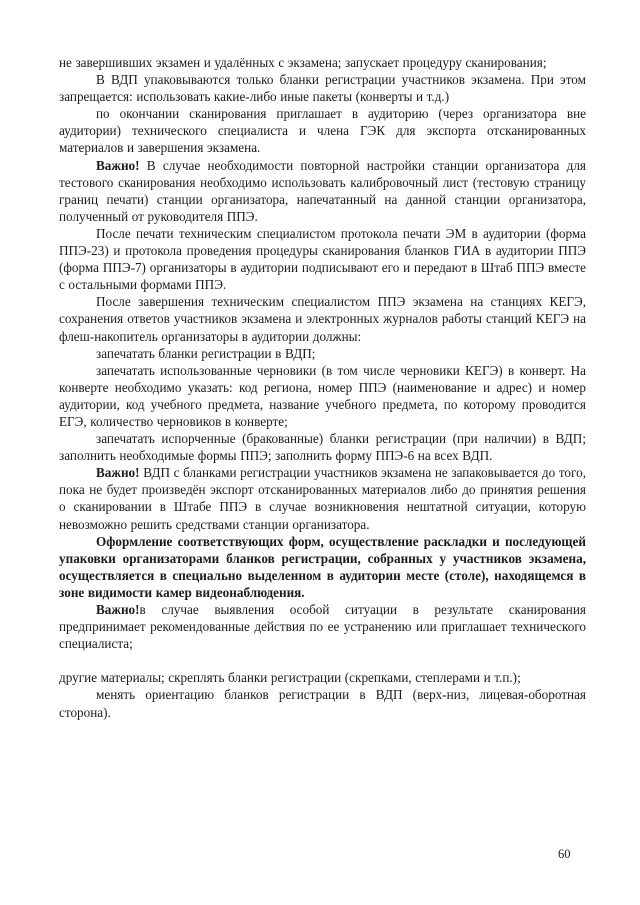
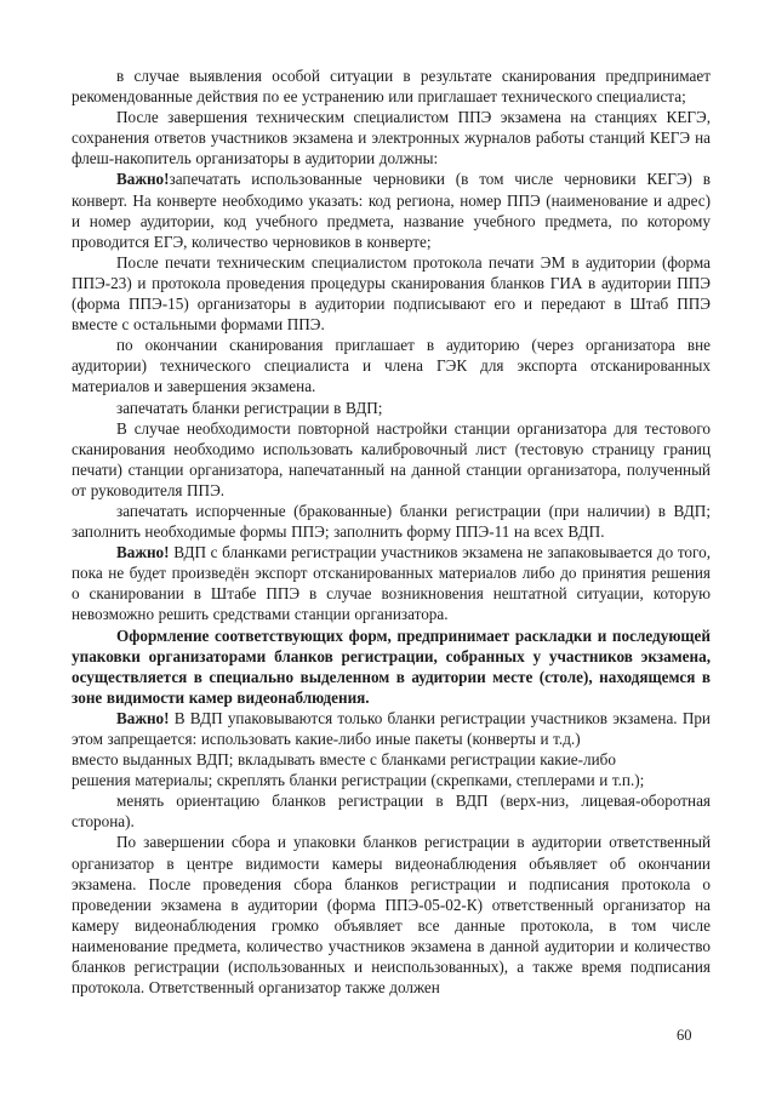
- не завершивших экзамен и удалённых с экзамена; запускает процедуру сканирования;
- В ВДП упаковываются только бланки регистрации участников экзамена. При этом запрещается: использовать какие-либо иные пакеты (конверты и т.д.)
+ в случае выявления особой ситуации в результате сканирования предпринимает рекомендованные действия по ее устранению или приглашает технического специалиста;
- по окончании сканирования приглашает в аудиторию (через организатора вне аудитории) технического специалиста и члена ГЭК для экспорта отсканированных материалов и завершения экзамена.
+ После завершения техническим специалистом ППЭ экзамена на станциях КЕГЭ, сохранения ответов участников экзамена и электронных журналов работы станций КЕГЭ на флеш-накопитель организаторы в аудитории должны:
- Важно! В случае необходимости повторной настройки станции организатора для тестового сканирования необходимо использовать калибровочный лист (тестовую страницу границ печати) станции организатора, напечатанный на данной станции организатора, полученный от руководителя ППЭ.
+ Важно!запечатать использованные черновики (в том числе черновики КЕГЭ) в конверт. На конверте необходимо указать: код региона, номер ППЭ (наименование и адрес) и номер аудитории, код учебного предмета, название учебного предмета, по которому проводится ЕГЭ, количество черновиков в конверте;
- После печати техническим специалистом протокола печати ЭМ в аудитории (форма ППЭ-23) и протокола проведения процедуры сканирования бланков ГИА в аудитории ППЭ (форма ППЭ-7) организаторы в аудитории подписывают его и передают в Штаб ППЭ вместе с остальными формами ППЭ.
+ После печати техническим специалистом протокола печати ЭМ в аудитории (форма ППЭ-23) и протокола проведения процедуры сканирования бланков ГИА в аудитории ППЭ (форма ППЭ-15) организаторы в аудитории подписывают его и передают в Штаб ППЭ вместе с остальными формами ППЭ.
- После завершения техническим специалистом ППЭ экзамена на станциях КЕГЭ, сохранения ответов участников экзамена и электронных журналов работы станций КЕГЭ на флеш-накопитель организаторы в аудитории должны:
+ по окончании сканирования приглашает в аудиторию (через организатора вне аудитории) технического специалиста и члена ГЭК для экспорта отсканированных материалов и завершения экзамена.
  запечатать бланки регистрации в ВДП;
- запечатать использованные черновики (в том числе черновики КЕГЭ) в конверт. На конверте необходимо указать: код региона, номер ППЭ (наименование и адрес) и номер аудитории, код учебного предмета, название учебного предмета, по которому проводится ЕГЭ, количество черновиков в конверте;
+ В случае необходимости повторной настройки станции организатора для тестового сканирования необходимо использовать калибровочный лист (тестовую страницу границ печати) станции организатора, напечатанный на данной станции организатора, полученный от руководителя ППЭ.
- запечатать испорченные (бракованные) бланки регистрации (при наличии) в ВДП; заполнить необходимые формы ППЭ; заполнить форму ППЭ-6 на всех ВДП.
+ запечатать испорченные (бракованные) бланки регистрации (при наличии) в ВДП; заполнить необходимые формы ППЭ; заполнить форму ППЭ-11 на всех ВДП.
  Важно! ВДП с бланками регистрации участников экзамена не запаковывается до того, пока не будет произведён экспорт отсканированных материалов либо до принятия решения о сканировании в Штабе ППЭ в случае возникновения нештатной ситуации, которую невозможно решить средствами станции организатора.
- Оформление соответствующих форм, осуществление раскладки и последующей упаковки организаторами бланков регистрации, собранных у участников экзамена, осуществляется в специально выделенном в аудитории месте (столе), находящемся в зоне видимости камер видеонаблюдения.
+ Оформление соответствующих форм, предпринимает раскладки и последующей упаковки организаторами бланков регистрации, собранных у участников экзамена, осуществляется в специально выделенном в аудитории месте (столе), находящемся в зоне видимости камер видеонаблюдения.
- Важно!в случае выявления особой ситуации в результате сканирования предпринимает рекомендованные действия по ее устранению или приглашает технического специалиста;
+ Важно! В ВДП упаковываются только бланки регистрации участников экзамена. При этом запрещается: использовать какие-либо иные пакеты (конверты и т.д.)
+ вместо выданных ВДП; вкладывать вместе с бланками регистрации какие-либо
- другие материалы; скреплять бланки регистрации (скрепками, степлерами и т.п.);
+ решения материалы; скреплять бланки регистрации (скрепками, степлерами и т.п.);
  менять ориентацию бланков регистрации в ВДП (верх-низ, лицевая-оборотная сторона).
+ По завершении сбора и упаковки бланков регистрации в аудитории ответственный организатор в центре видимости камеры видеонаблюдения объявляет об окончании экзамена. После проведения сбора бланков регистрации и подписания протокола о проведении экзамена в аудитории (форма ППЭ-05-02-К) ответственный организатор на камеру видеонаблюдения громко объявляет все данные протокола, в том числе наименование предмета, количество участников экзамена в данной аудитории и количество бланков регистрации (использованных и неиспользованных), а также время подписания протокола. Ответственный организатор также должен
  60
